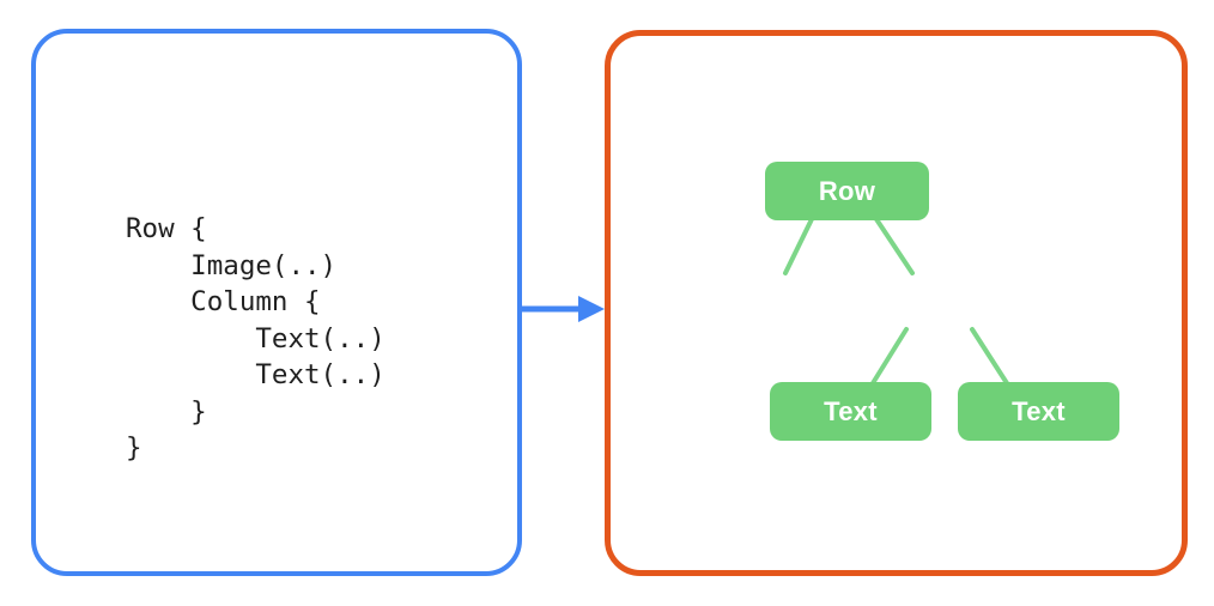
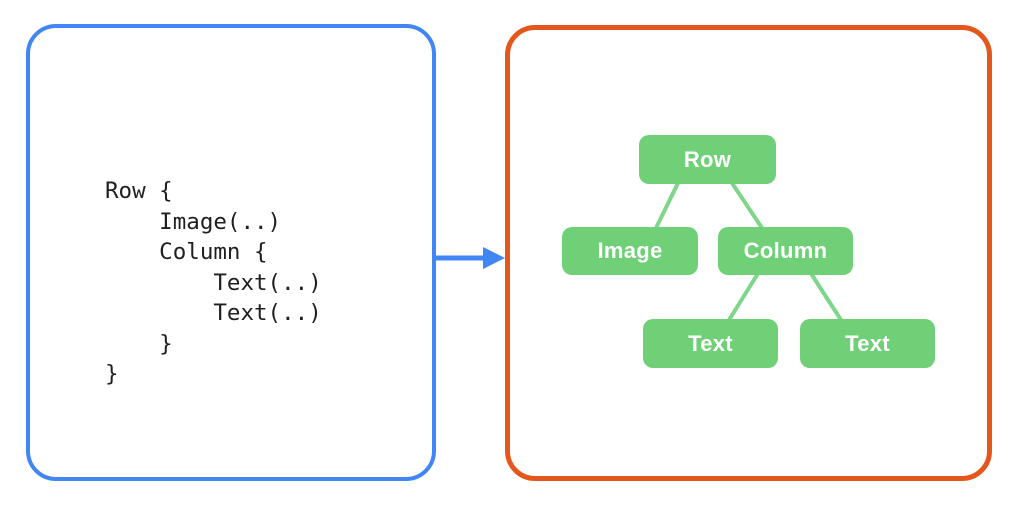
  Row {
  Image(..)
  Column {
  Text(..)
  Text(..)
  }
  }
  Row
+ Image
+ Column
  Text
  Text
